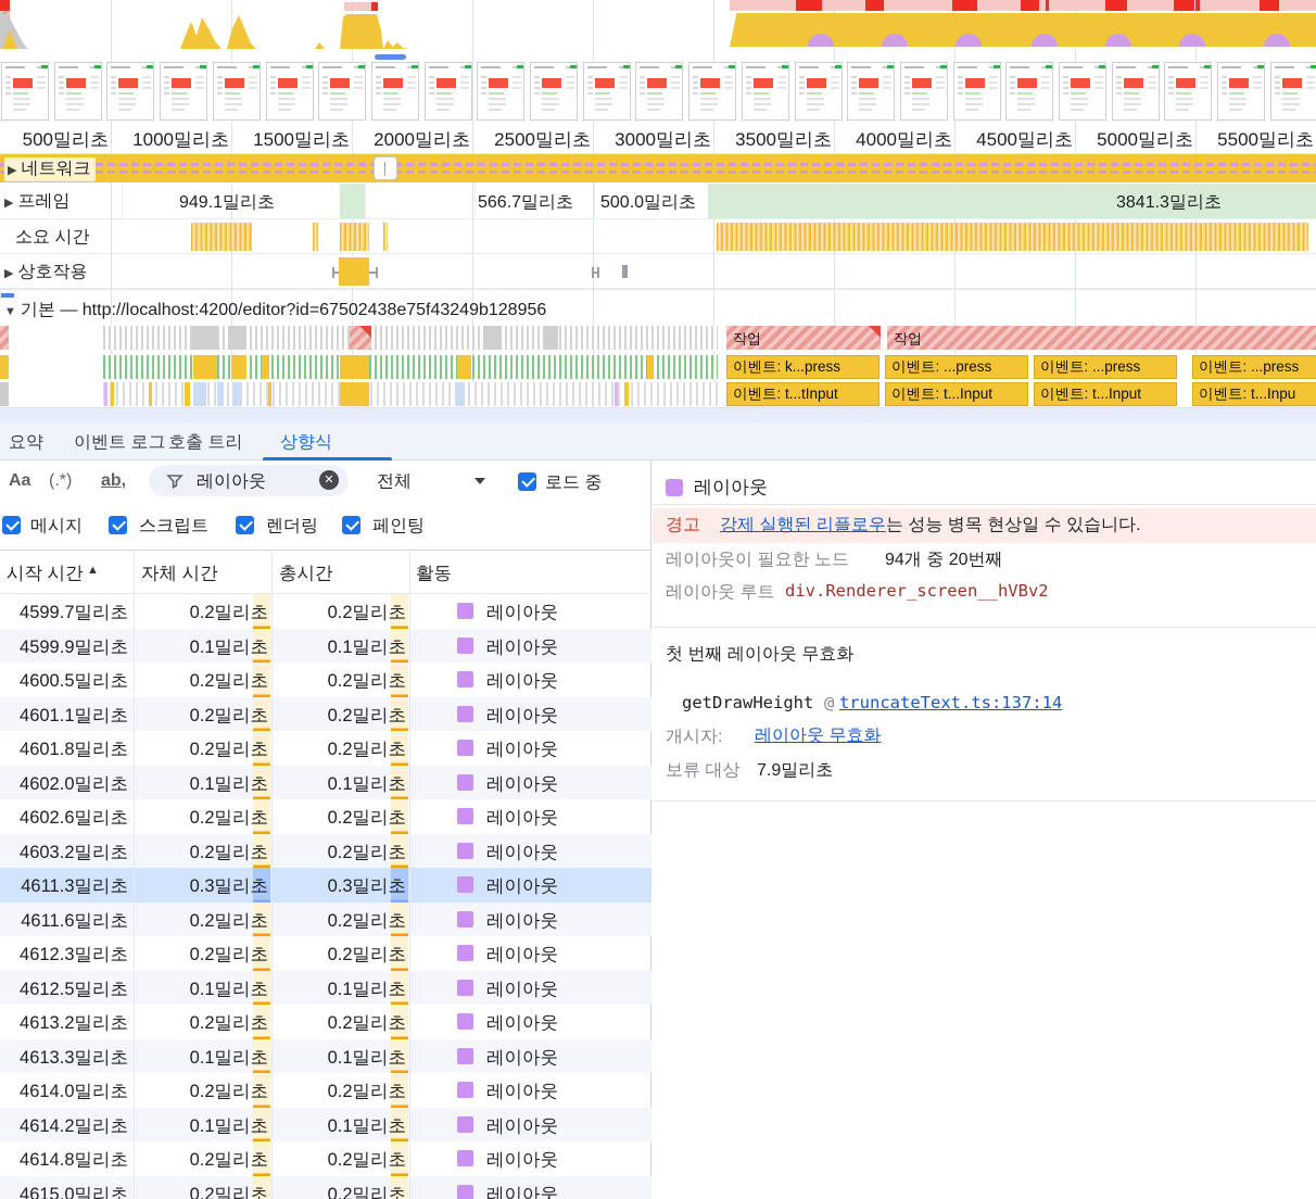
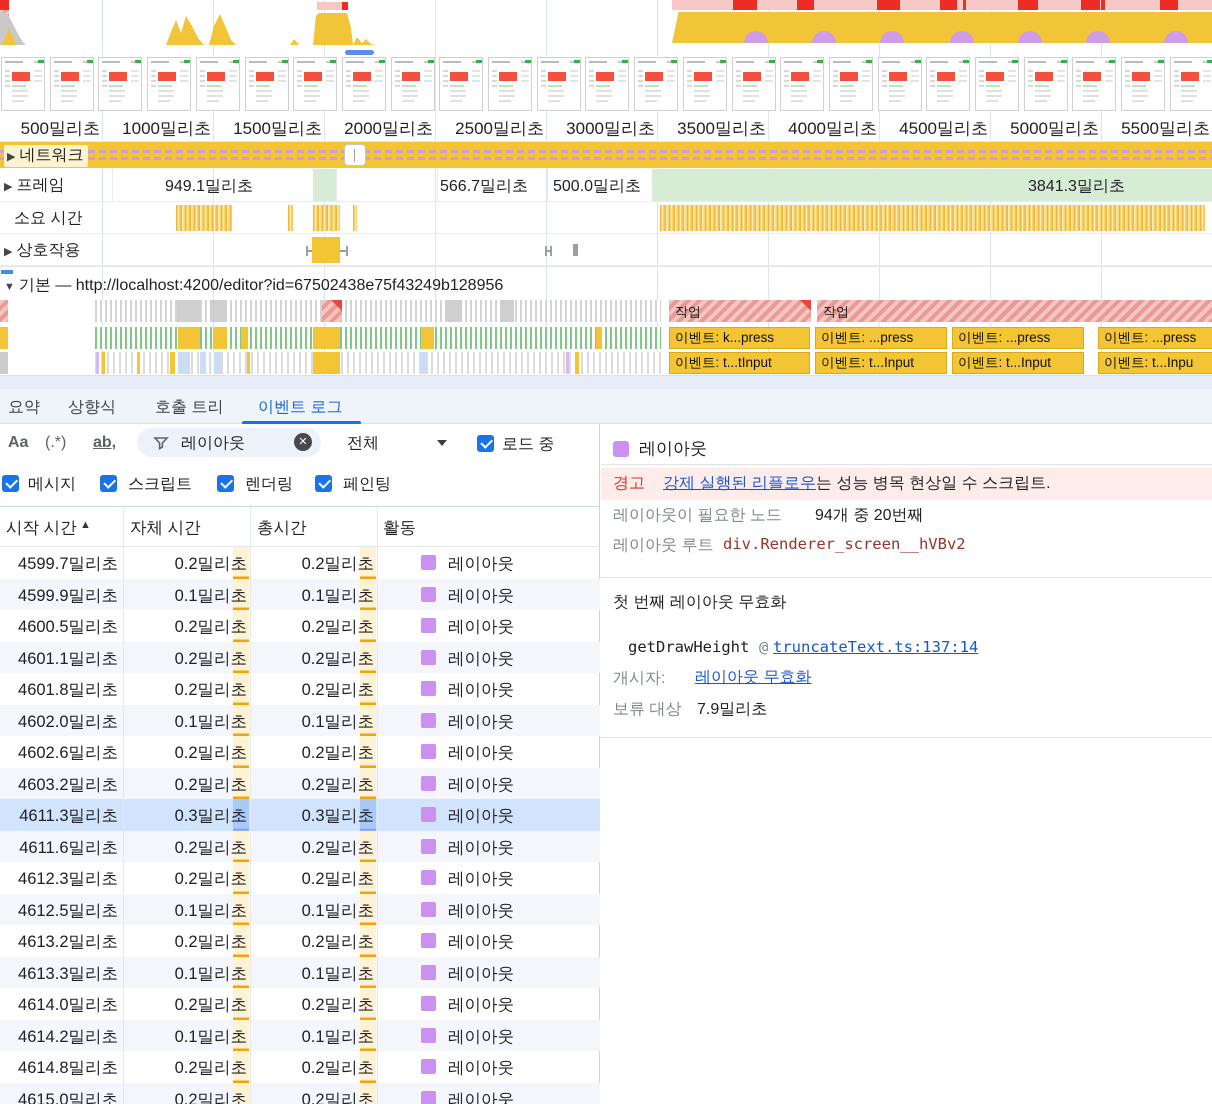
  500밀리초
  1000밀리초
  1500밀리초
  2000밀리초
  2500밀리초
  3000밀리초
  3500밀리초
  4000밀리초
  4500밀리초
  5000밀리초
  5500밀리초
  ▶ 네트워크
  ▶ 프레임
  949.1밀리초
  566.7밀리초
  500.0밀리초
  3841.3밀리초
  소요 시간
  ▶ 상호작용
  ▼ 기본 — http://localhost:4200/editor?id=67502438e75f43249b128956
  작업
  작업
  이벤트: k...press
  이벤트: ...press
  이벤트: ...press
  이벤트: ...press
  이벤트: t...tInput
  이벤트: t...Input
  이벤트: t...Input
  이벤트: t...Inpu
  요약
- 이벤트 로그
+ 상향식
  호출 트리
- 상향식
+ 이벤트 로그
  Aa
  (.*)
  ab,
  레이아웃
  ✕
  전체
  로드 중
  메시지
  스크립트
  렌더링
  페인팅
  시작 시간
  ▲
  자체 시간
  총시간
  활동
  4599.7밀리초
  0.2밀리초
  0.2밀리초
  레이아웃
  4599.9밀리초
  0.1밀리초
  0.1밀리초
  레이아웃
  4600.5밀리초
  0.2밀리초
  0.2밀리초
  레이아웃
  4601.1밀리초
  0.2밀리초
  0.2밀리초
  레이아웃
  4601.8밀리초
  0.2밀리초
  0.2밀리초
  레이아웃
  4602.0밀리초
  0.1밀리초
  0.1밀리초
  레이아웃
  4602.6밀리초
  0.2밀리초
  0.2밀리초
  레이아웃
  4603.2밀리초
  0.2밀리초
  0.2밀리초
  레이아웃
  4611.3밀리초
  0.3밀리초
  0.3밀리초
  레이아웃
  4611.6밀리초
  0.2밀리초
  0.2밀리초
  레이아웃
  4612.3밀리초
  0.2밀리초
  0.2밀리초
  레이아웃
  4612.5밀리초
  0.1밀리초
  0.1밀리초
  레이아웃
  4613.2밀리초
  0.2밀리초
  0.2밀리초
  레이아웃
  4613.3밀리초
  0.1밀리초
  0.1밀리초
  레이아웃
  4614.0밀리초
  0.2밀리초
  0.2밀리초
  레이아웃
  4614.2밀리초
  0.1밀리초
  0.1밀리초
  레이아웃
  4614.8밀리초
  0.2밀리초
  0.2밀리초
  레이아웃
  4615.0밀리초
  0.2밀리초
  0.2밀리초
  레이아웃
  레이아웃
- 경고 강제 실행된 리플로우는 성능 병목 현상일 수 있습니다.
+ 경고 강제 실행된 리플로우는 성능 병목 현상일 수 스크립트.
  레이아웃이 필요한 노드
  94개 중 20번째
  레이아웃 루트
  div.Renderer_screen__hVBv2
  첫 번째 레이아웃 무효화
  getDrawHeight
  @
  truncateText.ts:137:14
  개시자:
  레이아웃 무효화
  보류 대상
  7.9밀리초
